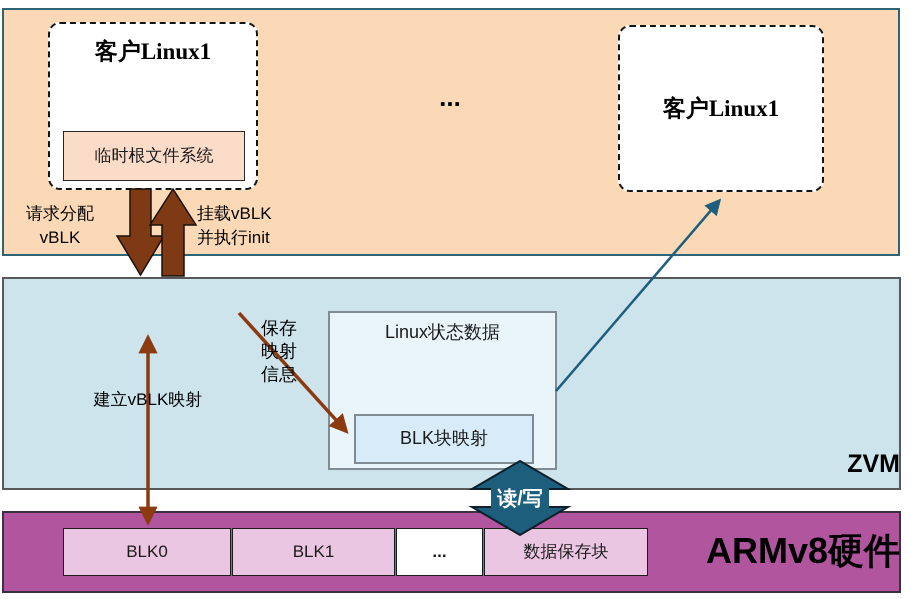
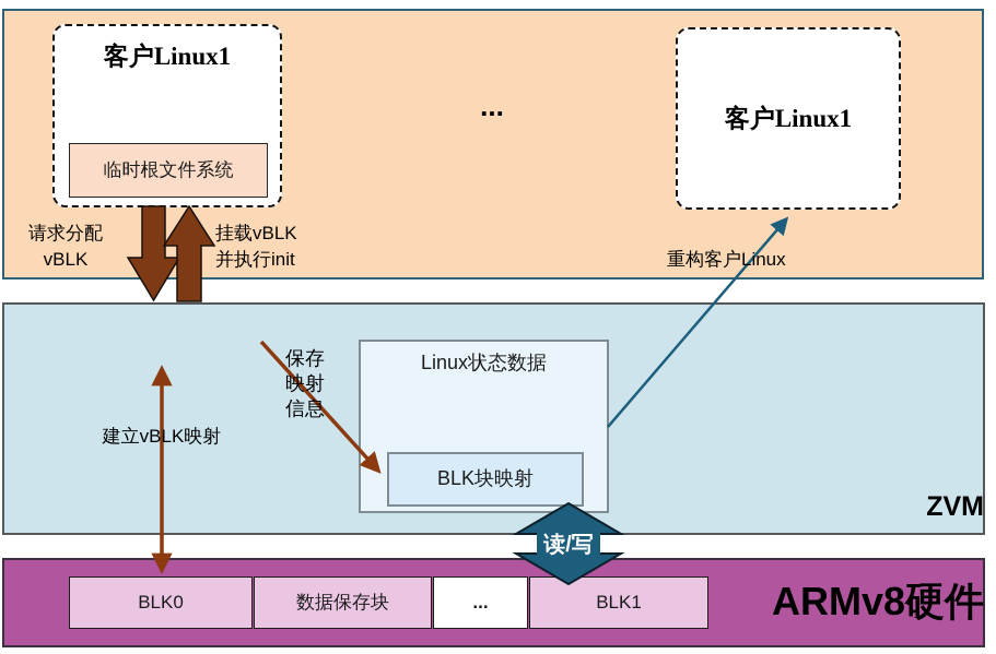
  客户Linux1
  临时根文件系统
  ...
  客户Linux1
  Linux状态数据
  BLK块映射
  ZVM
  BLK0
- BLK1
+ 数据保存块
  ...
- 数据保存块
+ BLK1
  ARMv8硬件
  请求分配
  vBLK
  挂载vBLK
  并执行init
+ 重构客户Linux
  保存
  映射
  信息
  建立vBLK映射
  读/写
